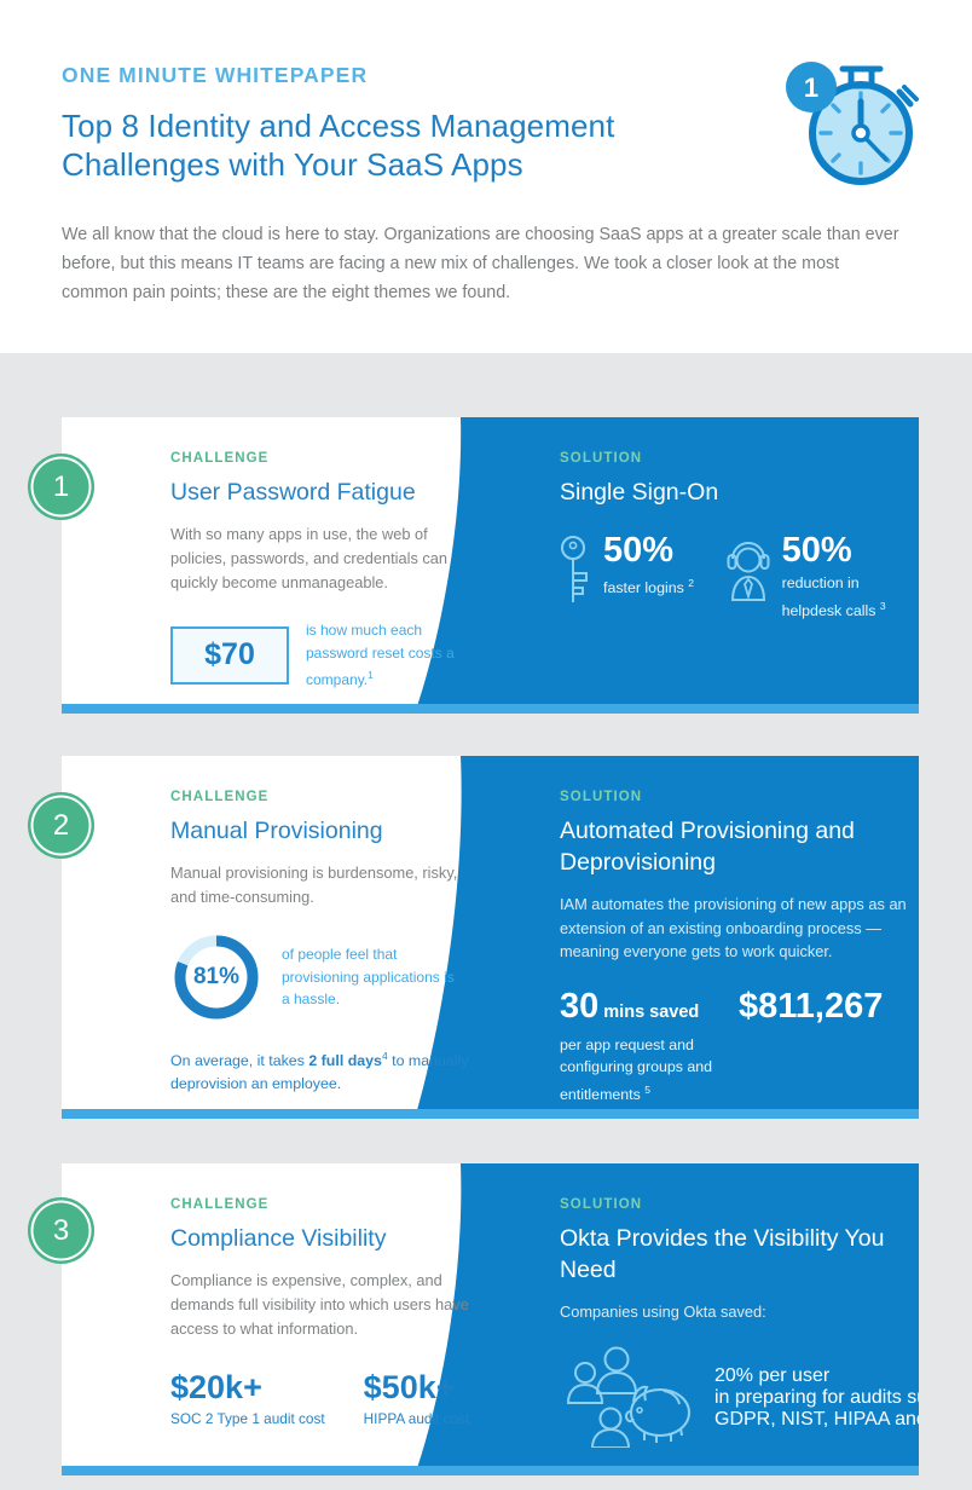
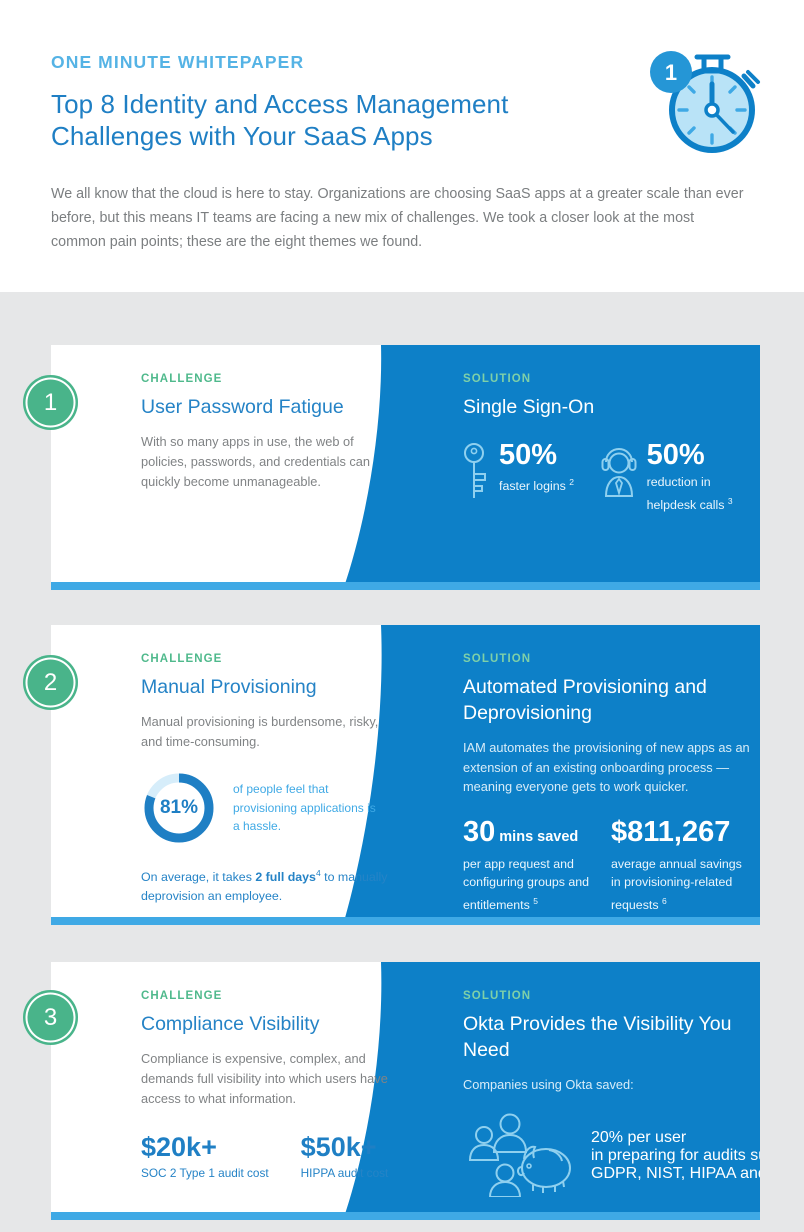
  ONE MINUTE WHITEPAPER
  Top 8 Identity and Access Management Challenges with Your SaaS Apps
  We all know that the cloud is here to stay. Organizations are choosing SaaS apps at a greater scale than ever before, but this means IT teams are facing a new mix of challenges. We took a closer look at the most common pain points; these are the eight themes we found.
  1
  1
  CHALLENGE
  User Password Fatigue
  With so many apps in use, the web of policies, passwords, and credentials can quickly become unmanageable.
- $70
- is how much each password reset costs a company.1
  SOLUTION
  Single Sign-On
  50%
  faster logins 2
  50%
  reduction in helpdesk calls 3
  2
  CHALLENGE
  Manual Provisioning
  Manual provisioning is burdensome, risky, and time-consuming.
  81%
  of people feel that provisioning applications is a hassle.
  On average, it takes 2 full days4 to manually deprovision an employee.
  SOLUTION
  Automated Provisioning and Deprovisioning
  IAM automates the provisioning of new apps as an extension of an existing onboarding process — meaning everyone gets to work quicker.
  30 mins saved
  per app request and configuring groups and entitlements 5
  $811,267
+ average annual savings in provisioning-related requests 6
  3
  CHALLENGE
  Compliance Visibility
  Compliance is expensive, complex, and demands full visibility into which users have access to what information.
  $20k+
  SOC 2 Type 1 audit cost
  $50k+
  HIPPA audit cost
  SOLUTION
  Okta Provides the Visibility You Need
  Companies using Okta saved:
  20% per user
  in preparing for audits s GDPR, NIST, HIPAA an
